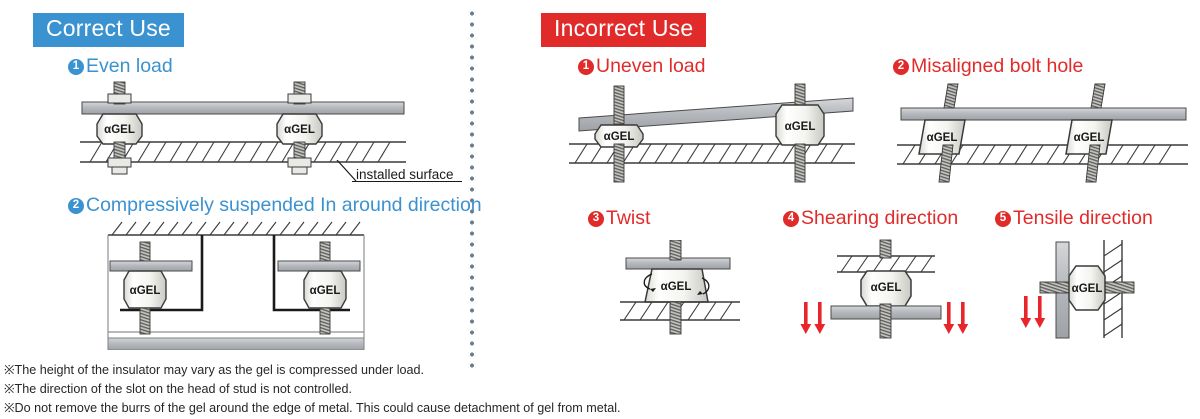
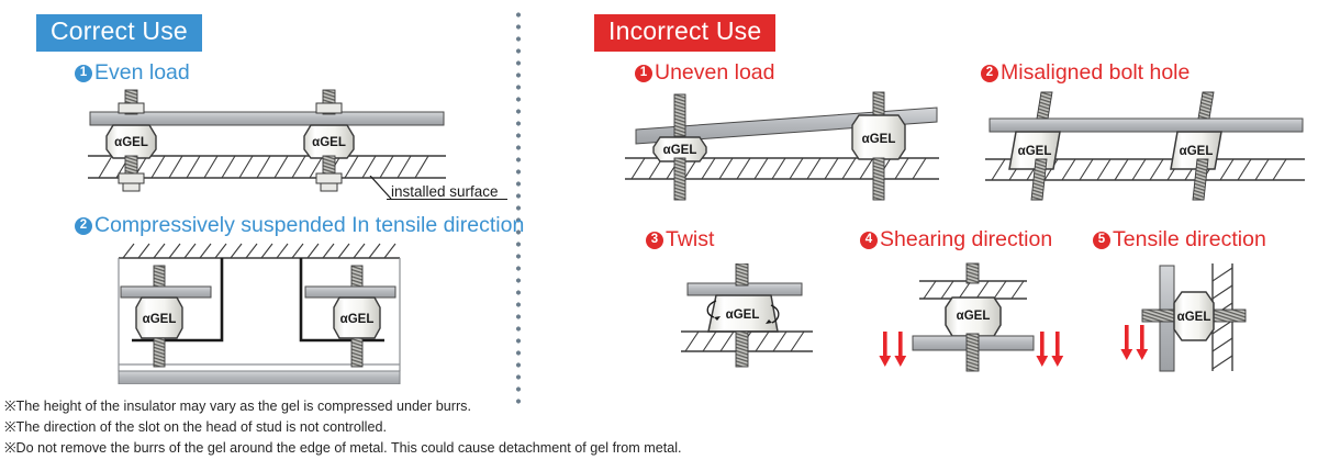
  Correct Use
  1
  Even load
  αGEL
  αGEL
  installed surface
  2
- Compressively suspended In around direction
+ Compressively suspended In tensile direction
  αGEL
  αGEL
  Incorrect Use
  1
  Uneven load
  αGEL
  αGEL
  2
  Misaligned bolt hole
  αGEL
  αGEL
  3
  Twist
  αGEL
  4
  Shearing direction
  αGEL
  5
  Tensile direction
  αGEL
- ※The height of the insulator may vary as the gel is compressed under load.
+ ※The height of the insulator may vary as the gel is compressed under burrs.
  ※The direction of the slot on the head of stud is not controlled.
  ※Do not remove the burrs of the gel around the edge of metal. This could cause detachment of gel from metal.
